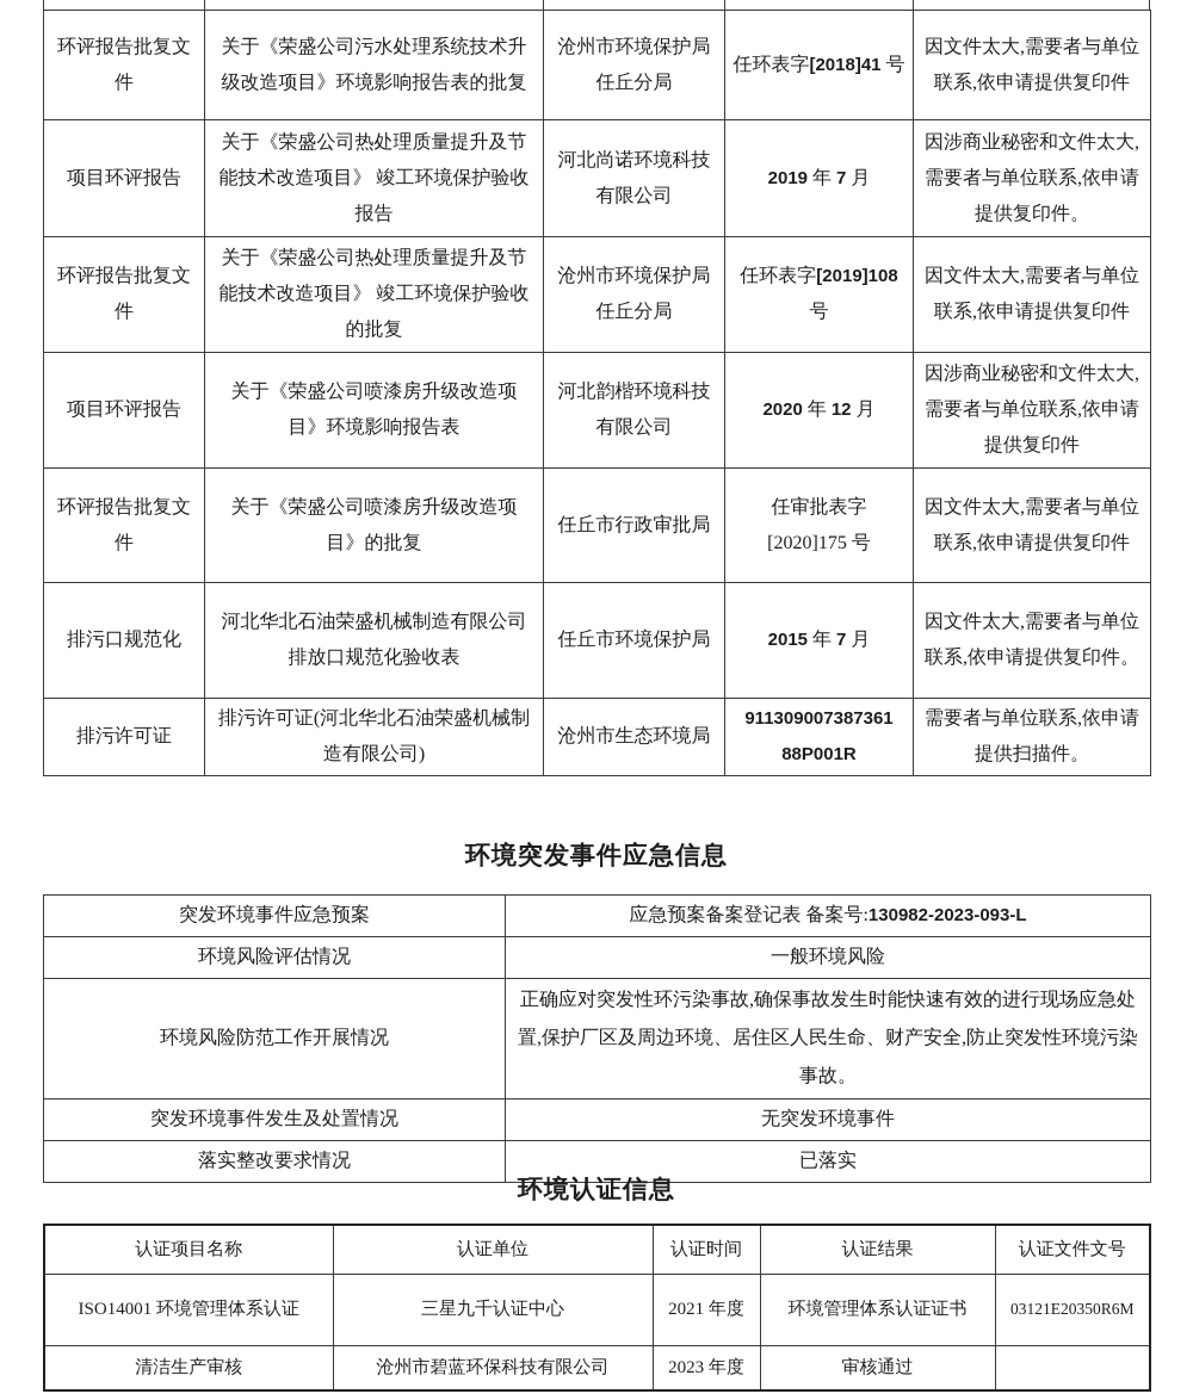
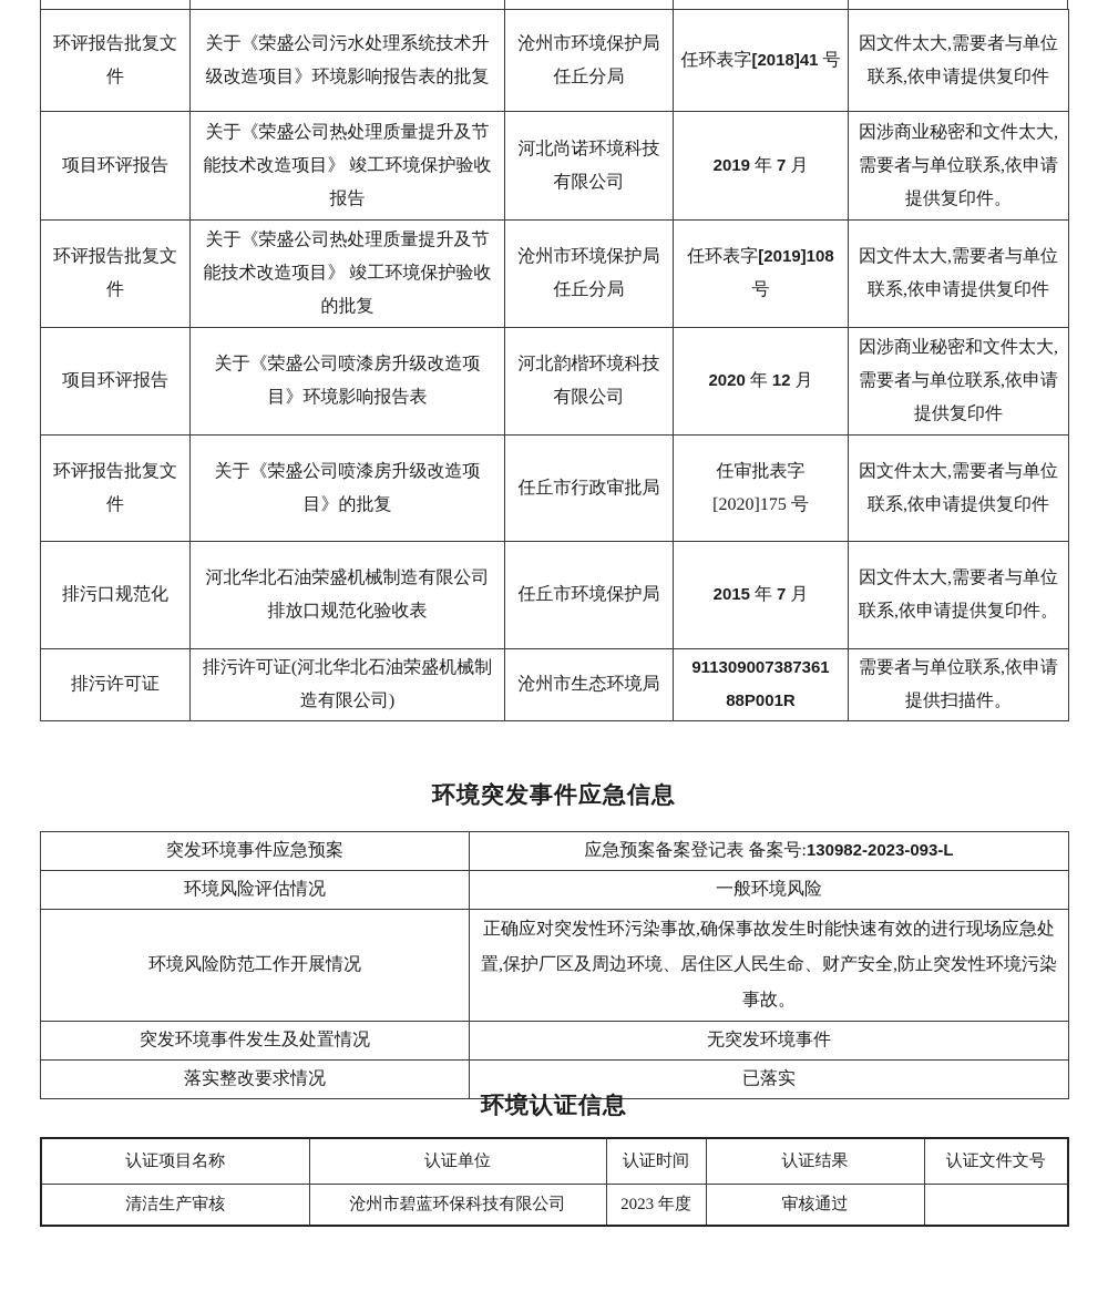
  环评报告批复文件	关于《荣盛公司污水处理系统技术升级改造项目》环境影响报告表的批复	沧州市环境保护局任丘分局	任环表字[2018]41 号	因文件太大,需要者与单位联系,依申请提供复印件
  项目环评报告	关于《荣盛公司热处理质量提升及节能技术改造项目》 竣工环境保护验收报告	河北尚诺环境科技有限公司	2019 年 7 月	因涉商业秘密和文件太大,需要者与单位联系,依申请提供复印件。
  环评报告批复文件	关于《荣盛公司热处理质量提升及节能技术改造项目》 竣工环境保护验收的批复	沧州市环境保护局任丘分局	任环表字[2019]108 号	因文件太大,需要者与单位联系,依申请提供复印件
  项目环评报告	关于《荣盛公司喷漆房升级改造项目》环境影响报告表	河北韵楷环境科技有限公司	2020 年 12 月	因涉商业秘密和文件太大,需要者与单位联系,依申请提供复印件
  环评报告批复文件	关于《荣盛公司喷漆房升级改造项目》的批复	任丘市行政审批局	任审批表字 [2020]175 号	因文件太大,需要者与单位联系,依申请提供复印件
  排污口规范化	河北华北石油荣盛机械制造有限公司排放口规范化验收表	任丘市环境保护局	2015 年 7 月	因文件太大,需要者与单位联系,依申请提供复印件。
  排污许可证	排污许可证(河北华北石油荣盛机械制造有限公司)	沧州市生态环境局	911309007387361 88P001R	需要者与单位联系,依申请提供扫描件。
  环境突发事件应急信息
  突发环境事件应急预案	应急预案备案登记表 备案号:130982-2023-093-L
  环境风险评估情况	一般环境风险
  环境风险防范工作开展情况	正确应对突发性环污染事故,确保事故发生时能快速有效的进行现场应急处置,保护厂区及周边环境、居住区人民生命、财产安全,防止突发性环境污染事故。
  突发环境事件发生及处置情况	无突发环境事件
  落实整改要求情况	已落实
  环境认证信息
  认证项目名称	认证单位	认证时间	认证结果	认证文件文号
- ISO14001 环境管理体系认证	三星九千认证中心	2021 年度	环境管理体系认证证书	03121E20350R6M
  清洁生产审核	沧州市碧蓝环保科技有限公司	2023 年度	审核通过
